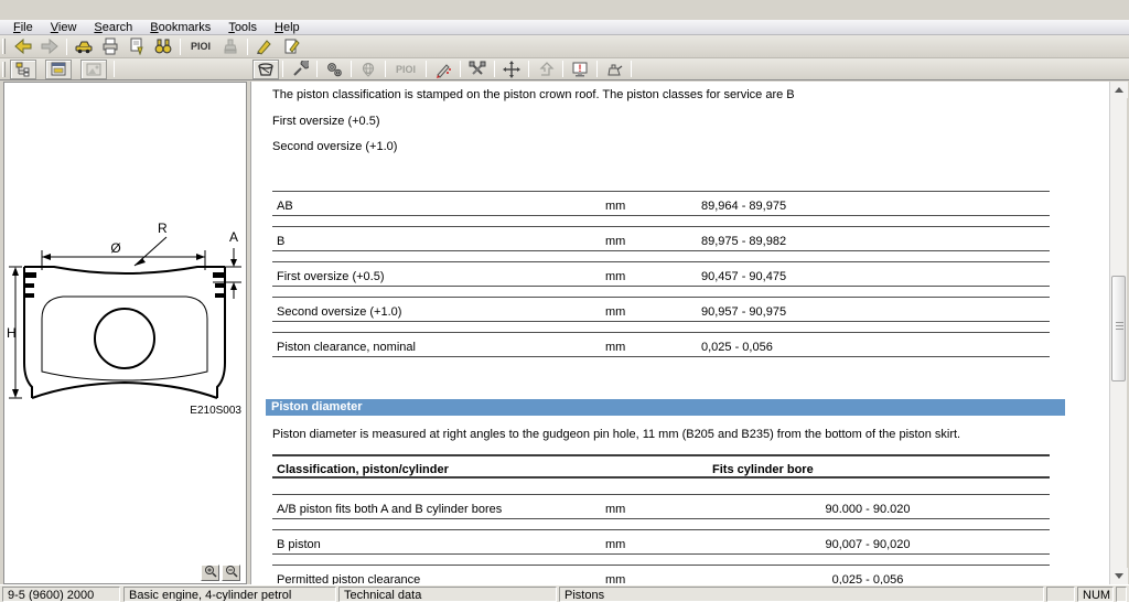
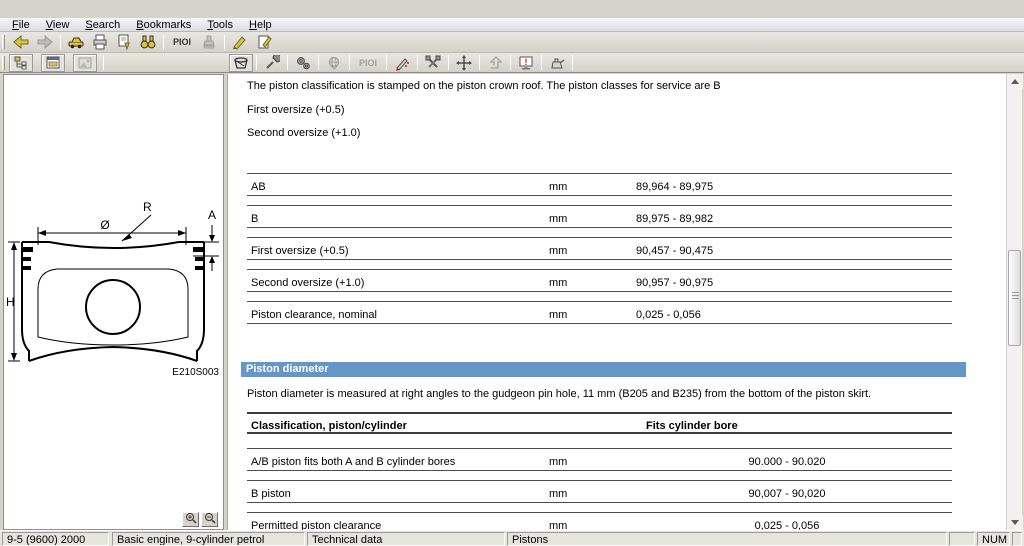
  File
  View
  Search
  Bookmarks
  Tools
  Help
  PIOI
  PIOI
  !
  Ø
  R
  A
  H
  E210S003
  The piston classification is stamped on the piston crown roof. The piston classes for service are B
  First oversize (+0.5)
  Second oversize (+1.0)
  AB
  mm
  89,964 - 89,975
  B
  mm
  89,975 - 89,982
  First oversize (+0.5)
  mm
  90,457 - 90,475
  Second oversize (+1.0)
  mm
  90,957 - 90,975
  Piston clearance, nominal
  mm
  0,025 - 0,056
  Piston diameter
  Piston diameter is measured at right angles to the gudgeon pin hole, 11 mm (B205 and B235) from the bottom of the piston skirt.
  Classification, piston/cylinder
  Fits cylinder bore
  A/B piston fits both A and B cylinder bores
  mm
  90.000 - 90.020
  B piston
  mm
  90,007 - 90,020
  Permitted piston clearance
  mm
  0,025 - 0,056
  9-5 (9600) 2000
- Basic engine, 4-cylinder petrol
+ Basic engine, 9-cylinder petrol
  Technical data
  Pistons
  NUM
